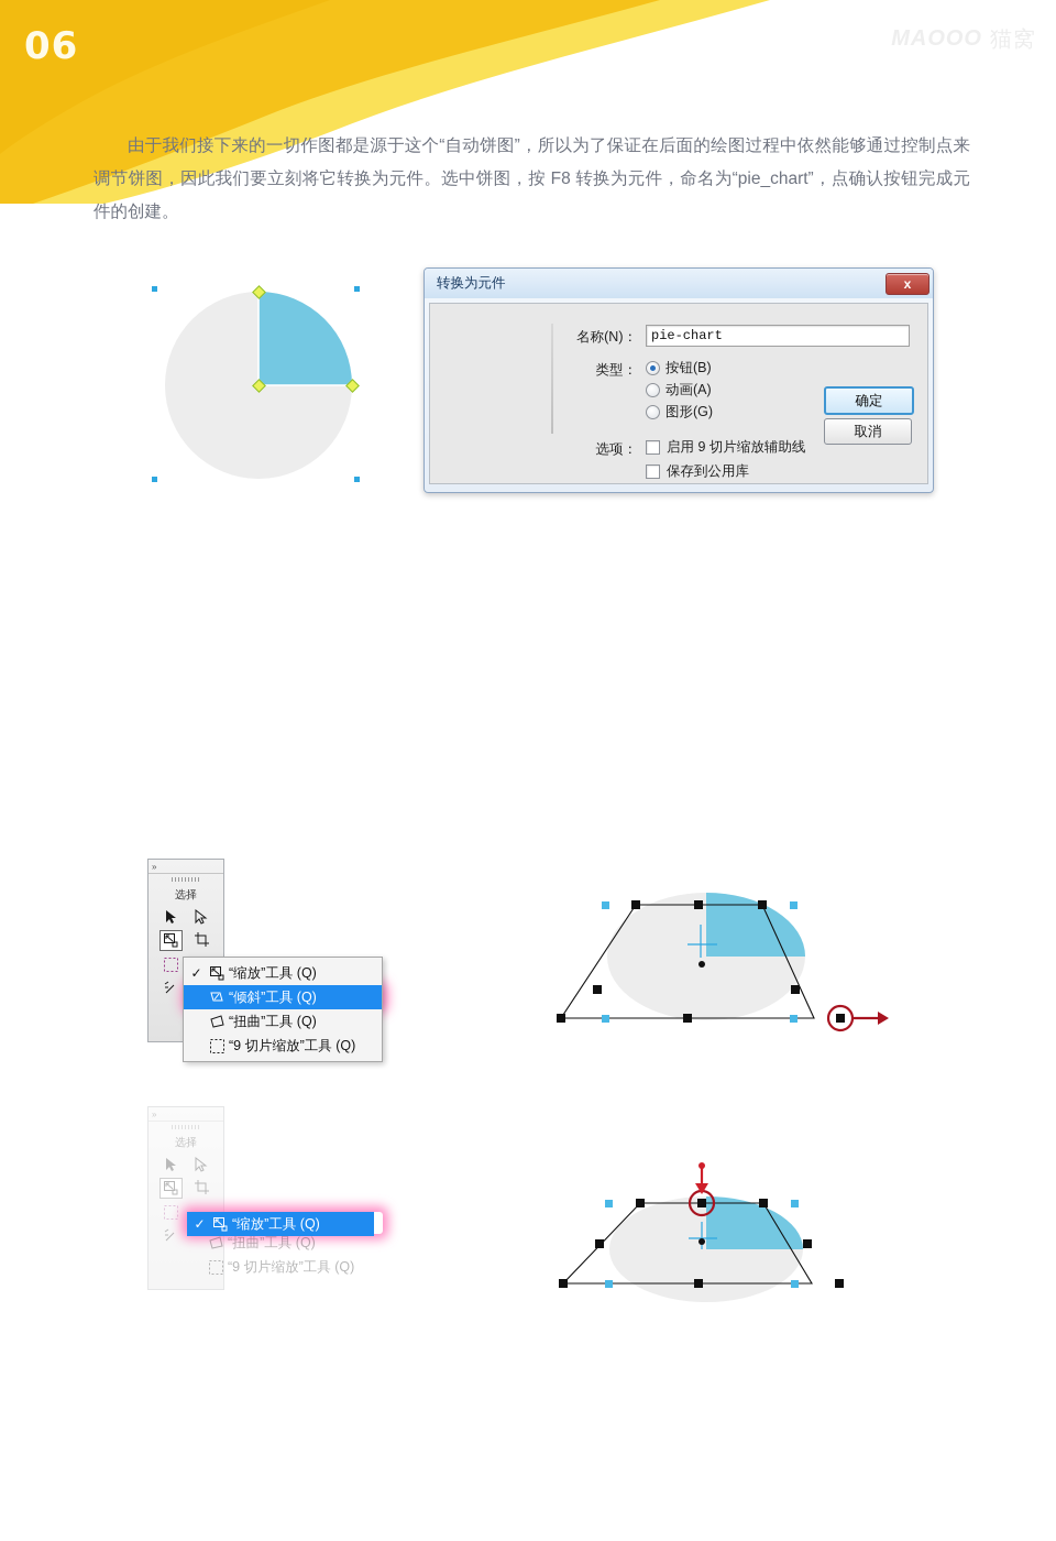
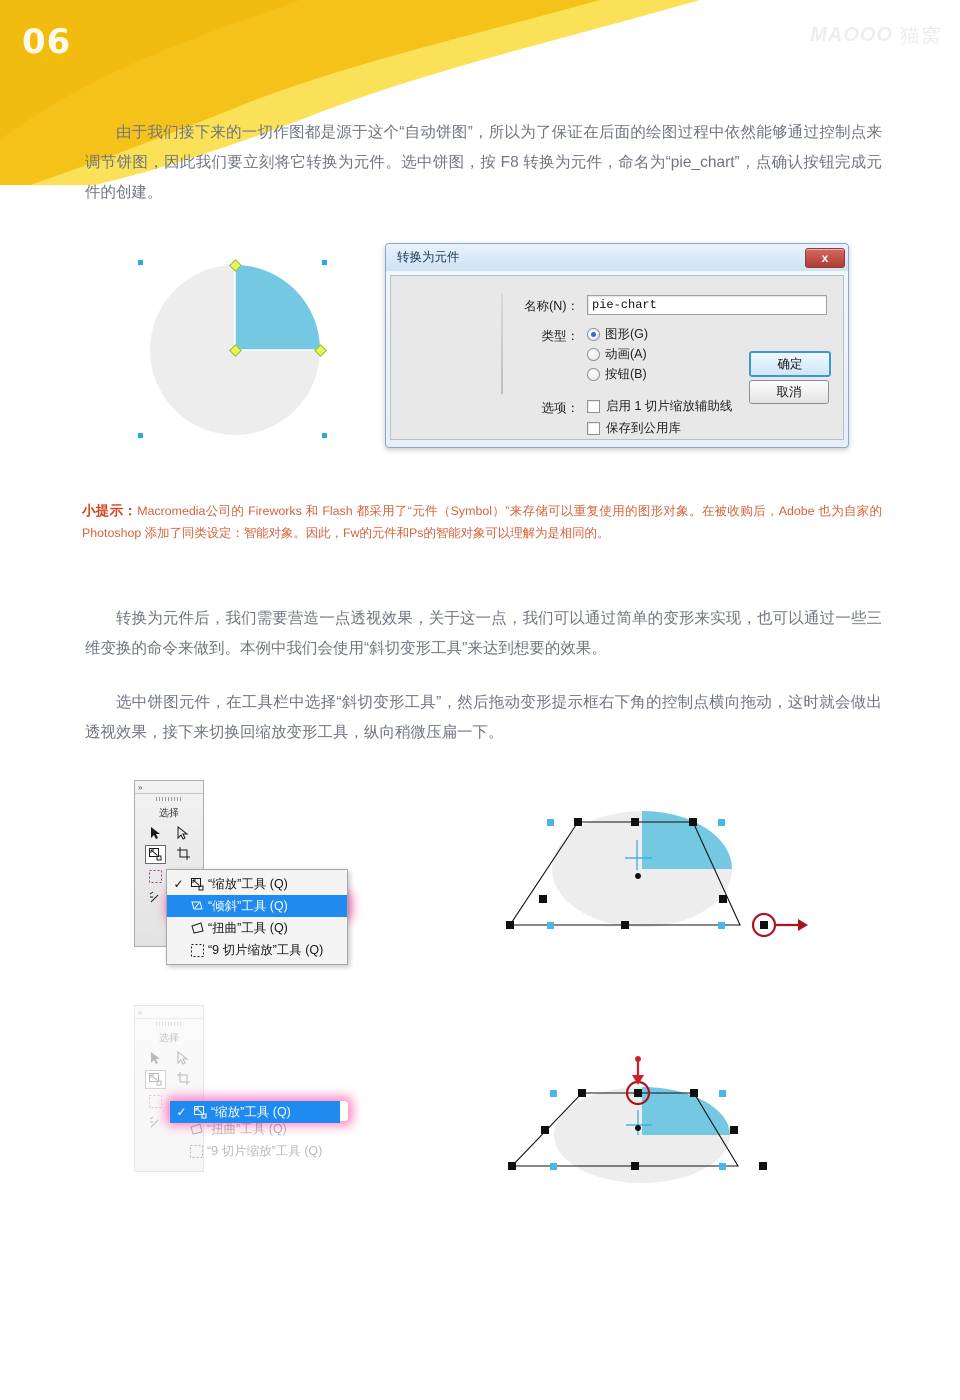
  06
  由于我们接下来的一切作图都是源于这个“自动饼图”，所以为了保证在后面的绘图过程中依然能够通过控制点来调节饼图，因此我们要立刻将它转换为元件。选中饼图，按 F8 转换为元件，命名为“pie_chart”，点确认按钮完成元件的创建。
  转换为元件
  x
  名称(N)：
  pie-chart
  类型：
- 按钮(B)
+ 图形(G)
  动画(A)
- 图形(G)
+ 按钮(B)
  选项：
- 启用 9 切片缩放辅助线
+ 启用 1 切片缩放辅助线
  保存到公用库
  确定
  取消
+ 小提示：Macromedia公司的 Fireworks 和 Flash 都采用了“元件（Symbol）”来存储可以重复使用的图形对象。在被收购后，Adobe 也为自家的 Photoshop 添加了同类设定：智能对象。因此，Fw的元件和Ps的智能对象可以理解为是相同的。
+ 转换为元件后，我们需要营造一点透视效果，关于这一点，我们可以通过简单的变形来实现，也可以通过一些三维变换的命令来做到。本例中我们会使用“斜切变形工具”来达到想要的效果。
+ 选中饼图元件，在工具栏中选择“斜切变形工具”，然后拖动变形提示框右下角的控制点横向拖动，这时就会做出透视效果，接下来切换回缩放变形工具，纵向稍微压扁一下。
  »
  选择
  ✓
  “缩放”工具 (Q)
  “倾斜”工具 (Q)
  “扭曲”工具 (Q)
  “9 切片缩放”工具 (Q)
  »
  选择
  “扭曲”工具 (Q)
  “9 切片缩放”工具 (Q)
  ✓
  “缩放”工具 (Q)
